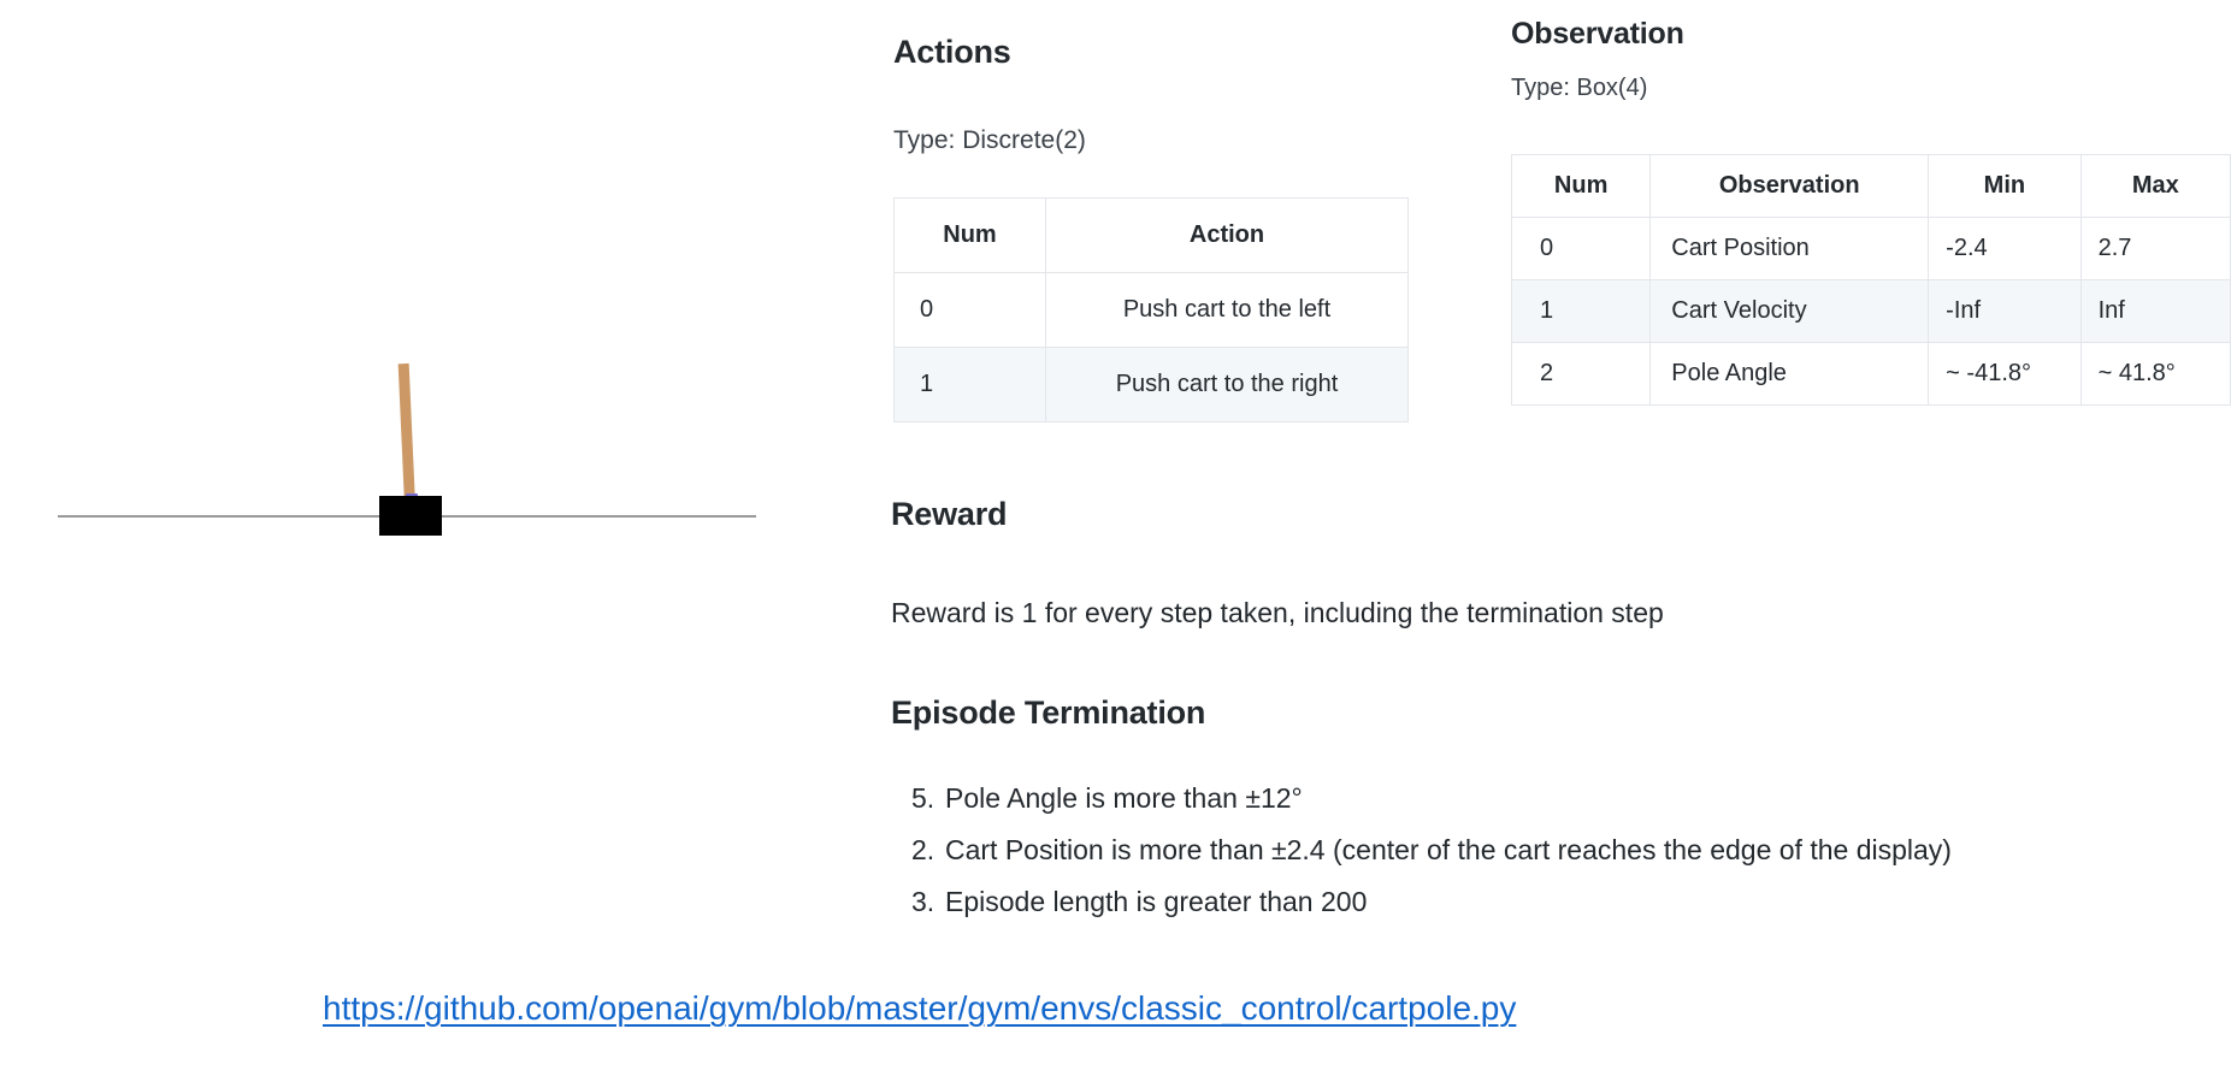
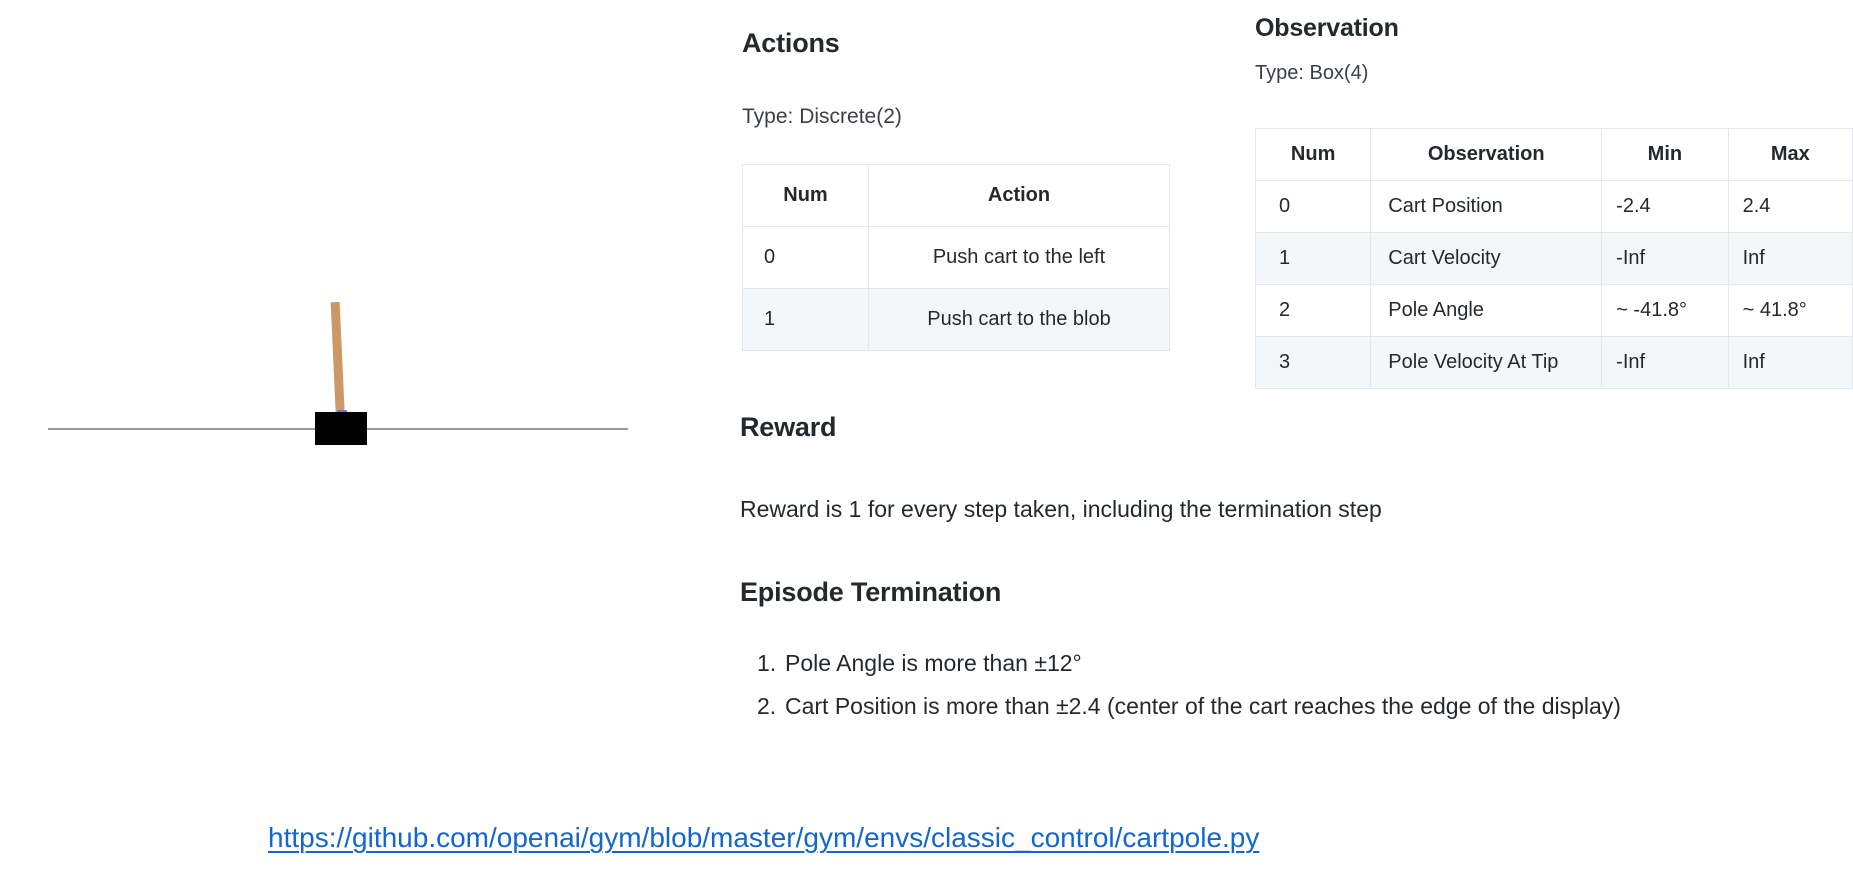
  Actions
  Type: Discrete(2)
  Num	Action
  0	Push cart to the left
- 1	Push cart to the right
+ 1	Push cart to the blob
  Observation
  Type: Box(4)
  Num	Observation	Min	Max
- 0	Cart Position	-2.4	2.7
+ 0	Cart Position	-2.4	2.4
  1	Cart Velocity	-Inf	Inf
  2	Pole Angle	~ -41.8°	~ 41.8°
+ 3	Pole Velocity At Tip	-Inf	Inf
  Reward
  Reward is 1 for every step taken, including the termination step
  Episode Termination
- 5. Pole Angle is more than ±12°
+ 1. Pole Angle is more than ±12°
  2. Cart Position is more than ±2.4 (center of the cart reaches the edge of the display)
- 3. Episode length is greater than 200
  https://github.com/openai/gym/blob/master/gym/envs/classic_control/cartpole.py
